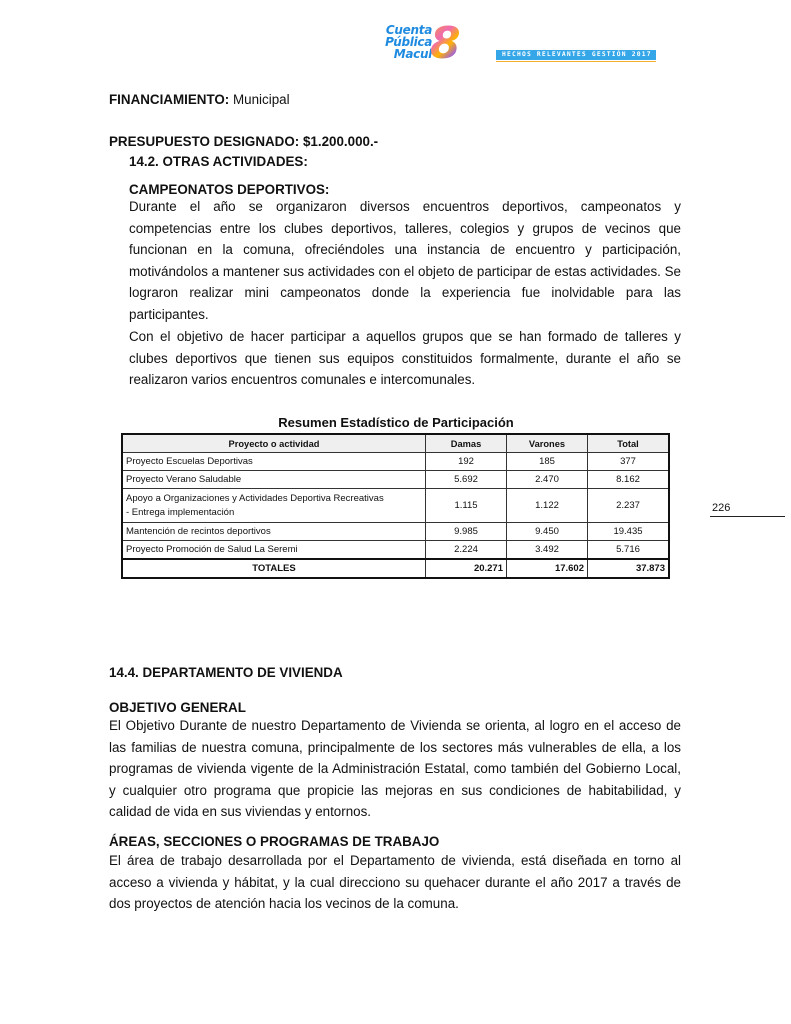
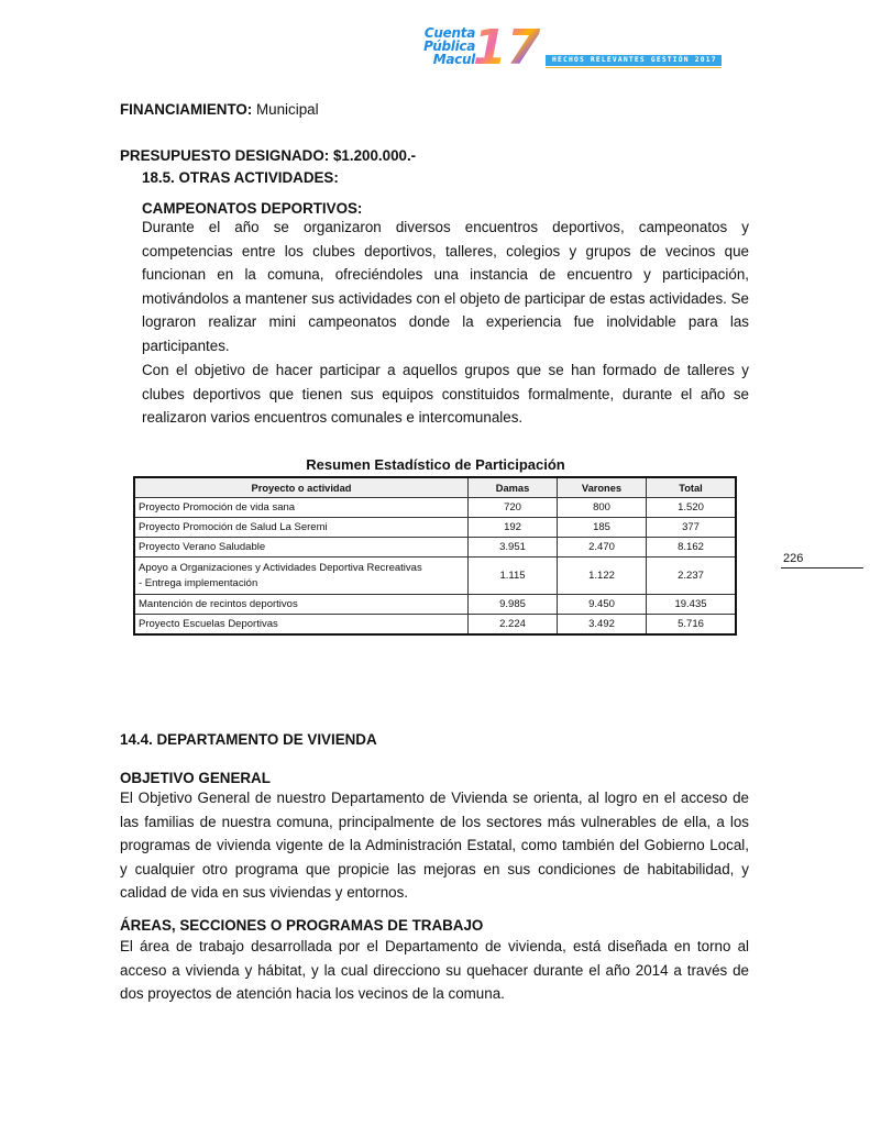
  Cuenta
  Pública
  Macu
- 8
+ 17
  FINANCIAMIENTO: Municipal
  PRESUPUESTO DESIGNADO: $1.200.000.-
- 14.2. OTRAS ACTIVIDADES:
+ 18.5. OTRAS ACTIVIDADES:
  CAMPEONATOS DEPORTIVOS:
  Durante el año se organizaron diversos encuentros deportivos, campeonatos y competencias entre los clubes deportivos, talleres, colegios y grupos de vecinos que funcionan en la comuna, ofreciéndoles una instancia de encuentro y participación, motivándolos a mantener sus actividades con el objeto de participar de estas actividades. Se lograron realizar mini campeonatos donde la experiencia fue inolvidable para las participantes.
  Con el objetivo de hacer participar a aquellos grupos que se han formado de talleres y clubes deportivos que tienen sus equipos constituidos formalmente, durante el año se realizaron varios encuentros comunales e intercomunales.
  Resumen Estadístico de Participación
  Proyecto o actividad	Damas	Varones	Total
+ Proyecto Promoción de vida sana	720	800	1.520
- Proyecto Escuelas Deportivas	192	185	377
+ Proyecto Promoción de Salud La Seremi	192	185	377
- Proyecto Verano Saludable	5.692	2.470	8.162
+ Proyecto Verano Saludable	3.951	2.470	8.162
  Apoyo a Organizaciones y Actividades Deportiva Recreativas - Entrega implementación	1.115	1.122	2.237
  Mantención de recintos deportivos	9.985	9.450	19.435
- Proyecto Promoción de Salud La Seremi	2.224	3.492	5.716
+ Proyecto Escuelas Deportivas	2.224	3.492	5.716
- TOTALES	20.271	17.602	37.873
  226
  14.4. DEPARTAMENTO DE VIVIENDA
  OBJETIVO GENERAL
- El Objetivo Durante de nuestro Departamento de Vivienda se orienta, al logro en el acceso de las familias de nuestra comuna, principalmente de los sectores más vulnerables de ella, a los programas de vivienda vigente de la Administración Estatal, como también del Gobierno Local, y cualquier otro programa que propicie las mejoras en sus condiciones de habitabilidad, y calidad de vida en sus viviendas y entornos.
+ El Objetivo General de nuestro Departamento de Vivienda se orienta, al logro en el acceso de las familias de nuestra comuna, principalmente de los sectores más vulnerables de ella, a los programas de vivienda vigente de la Administración Estatal, como también del Gobierno Local, y cualquier otro programa que propicie las mejoras en sus condiciones de habitabilidad, y calidad de vida en sus viviendas y entornos.
  ÁREAS, SECCIONES O PROGRAMAS DE TRABAJO
- El área de trabajo desarrollada por el Departamento de vivienda, está diseñada en torno al acceso a vivienda y hábitat, y la cual direcciono su quehacer durante el año 2017 a través de dos proyectos de atención hacia los vecinos de la comuna.
+ El área de trabajo desarrollada por el Departamento de vivienda, está diseñada en torno al acceso a vivienda y hábitat, y la cual direcciono su quehacer durante el año 2014 a través de dos proyectos de atención hacia los vecinos de la comuna.
